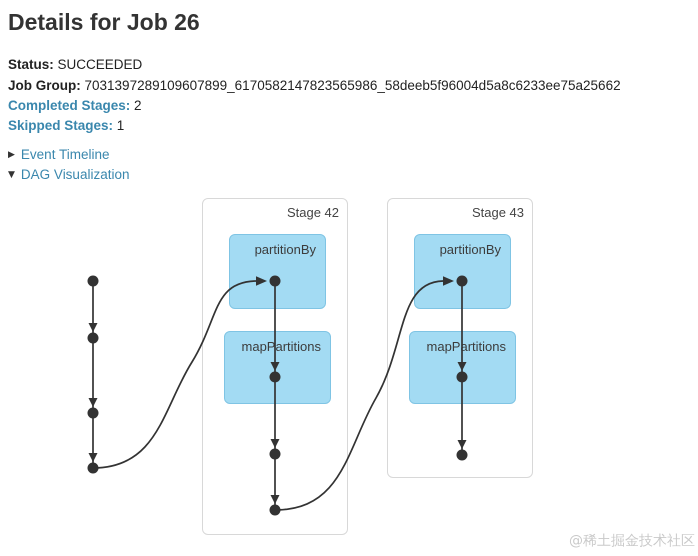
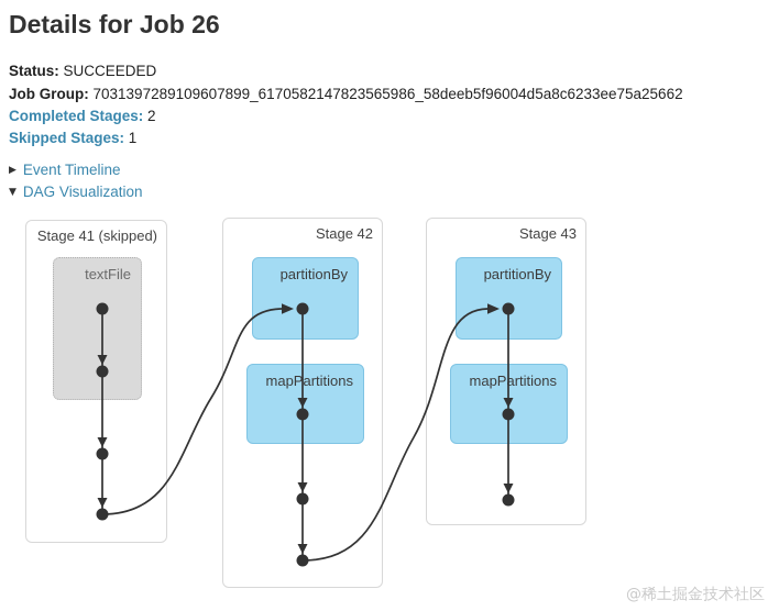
  Details for Job 26
  Status: SUCCEEDED
  Job Group: 7031397289109607899_6170582147823565986_58deeb5f96004d5a8c6233ee75a25662
  Completed Stages: 2
  Skipped Stages: 1
  ▶
  Event Timeline
  ▼
  DAG Visualization
+ Stage 41 (skipped)
+ textFile
  Stage 42
  partitionBy
  mapPartitions
  Stage 43
  partitionBy
  mapPartitions
  @稀土掘金技术社区
